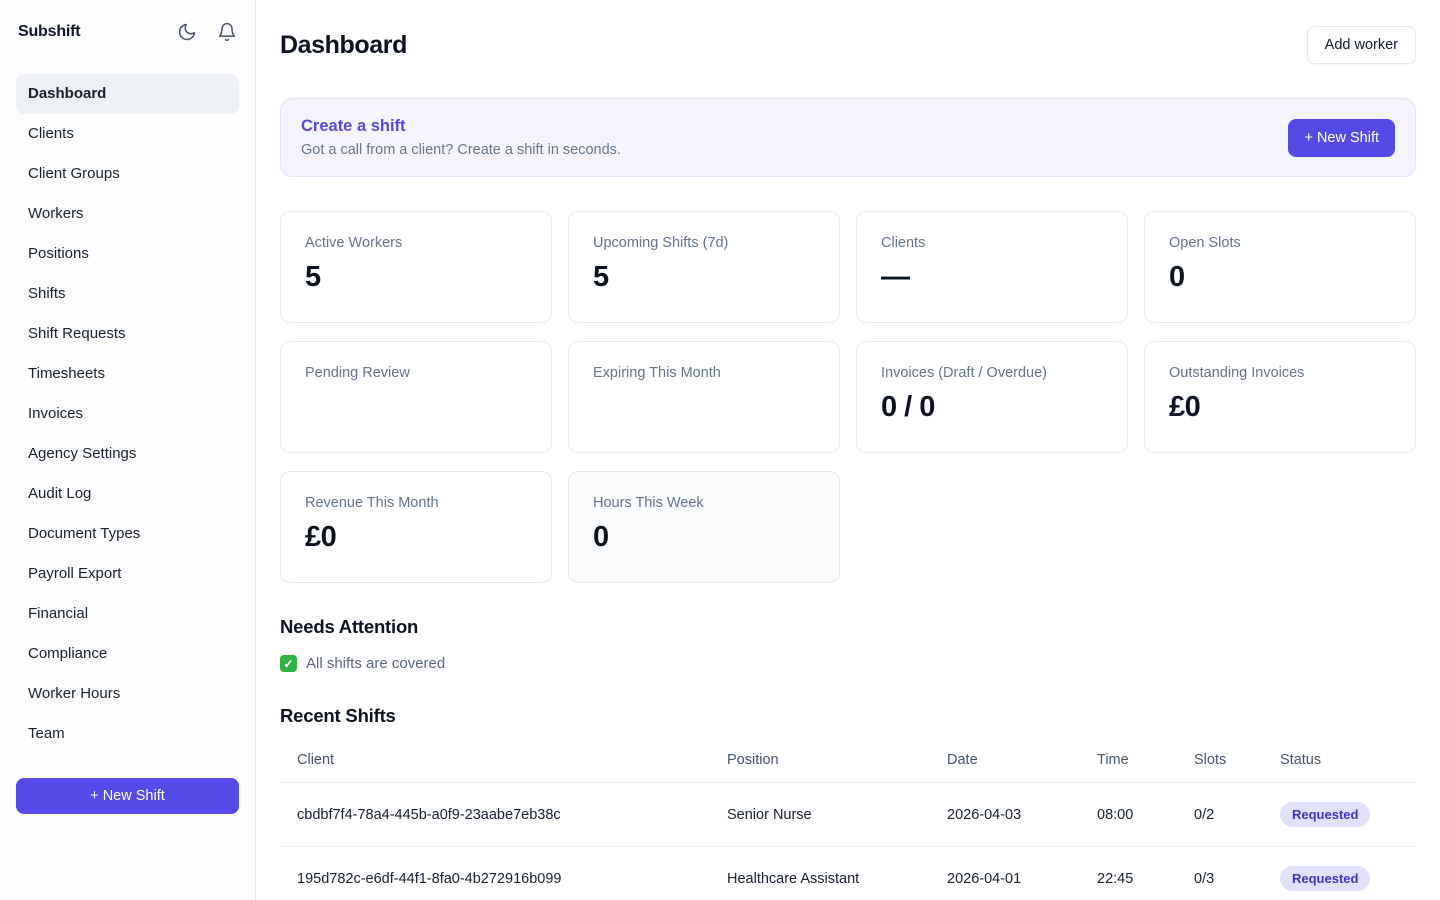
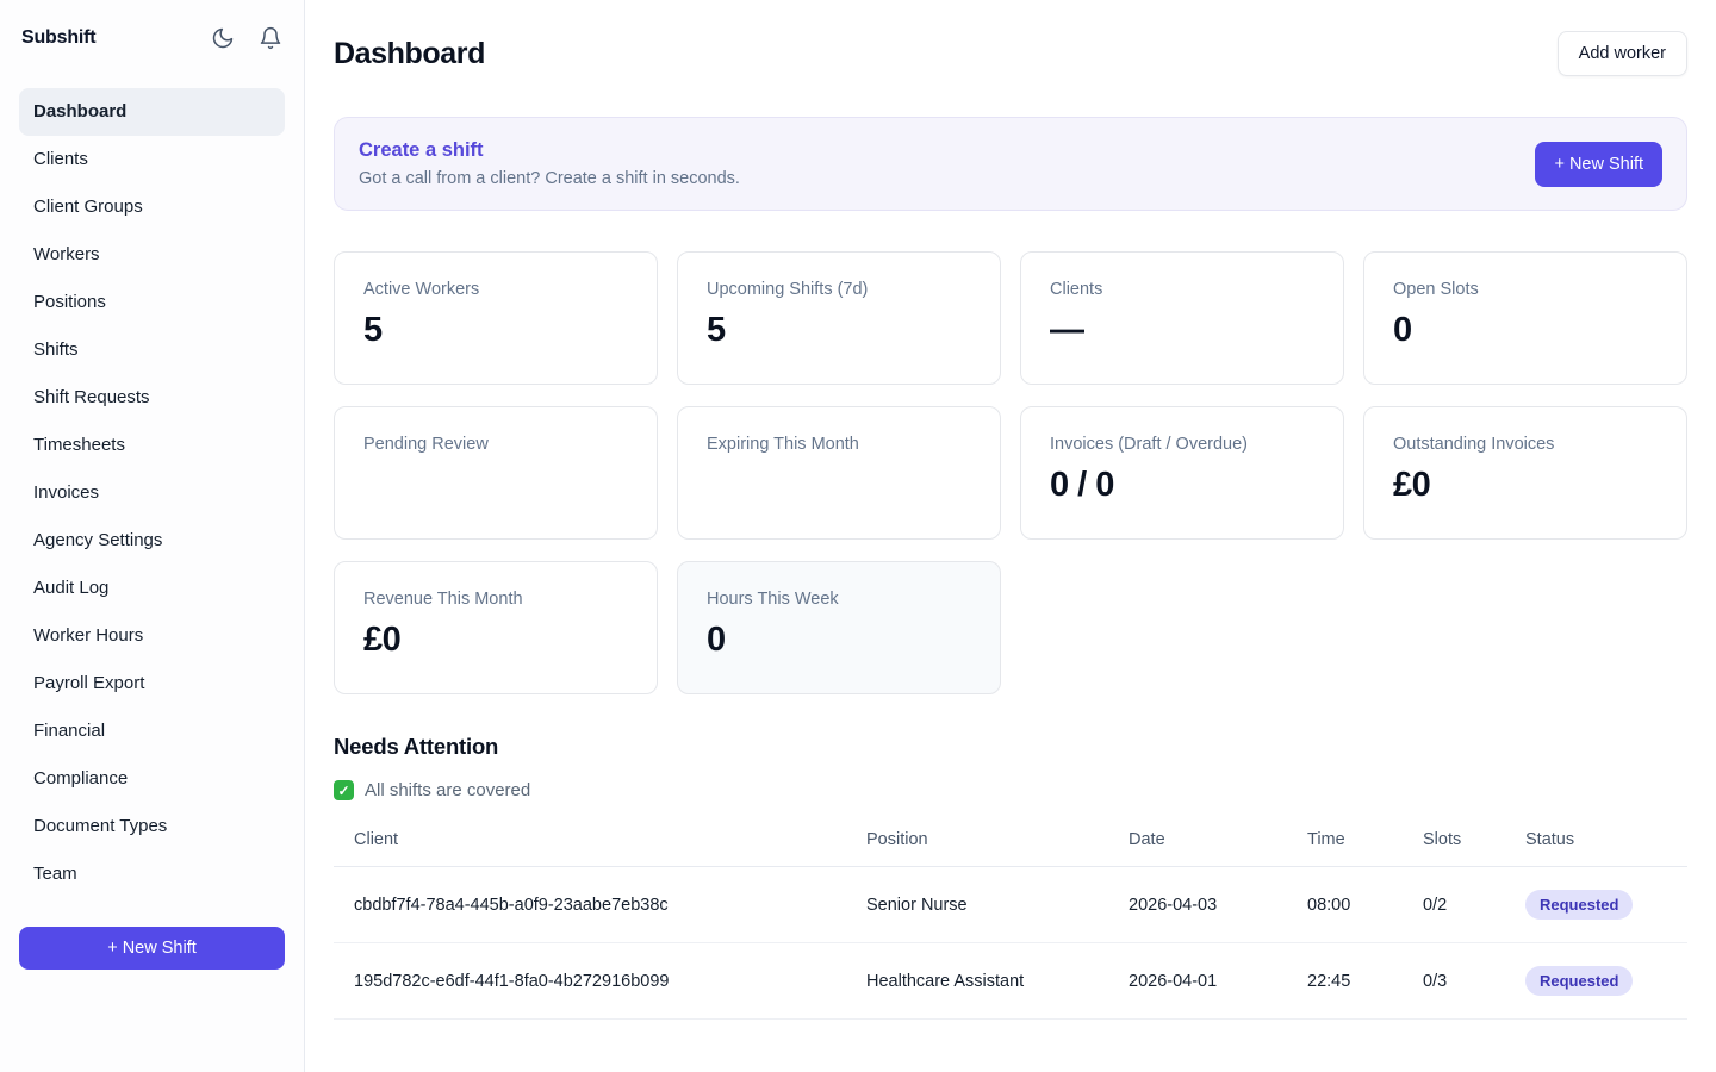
  Subshift
  Dashboard
  Clients
  Client Groups
  Workers
  Positions
  Shifts
  Shift Requests
  Timesheets
  Invoices
  Agency Settings
  Audit Log
- Document Types
+ Worker Hours
  Payroll Export
  Financial
  Compliance
- Worker Hours
+ Document Types
  Team
  + New Shift
  Dashboard
  Add worker
  Create a shift
  Got a call from a client? Create a shift in seconds.
  + New Shift
  Active Workers
  5
  Upcoming Shifts (7d)
  5
  Clients
  —
  Open Slots
  0
  Pending Review
  Expiring This Month
  Invoices (Draft / Overdue)
  0 / 0
  Outstanding Invoices
  £0
  Revenue This Month
  £0
  Hours This Week
  0
  Needs Attention
  ✓
  All shifts are covered
- Recent Shifts
  Client	Position	Date	Time	Slots	Status
  cbdbf7f4-78a4-445b-a0f9-23aabe7eb38c	Senior Nurse	2026-04-03	08:00	0/2	Requested
  195d782c-e6df-44f1-8fa0-4b272916b099	Healthcare Assistant	2026-04-01	22:45	0/3	Requested
